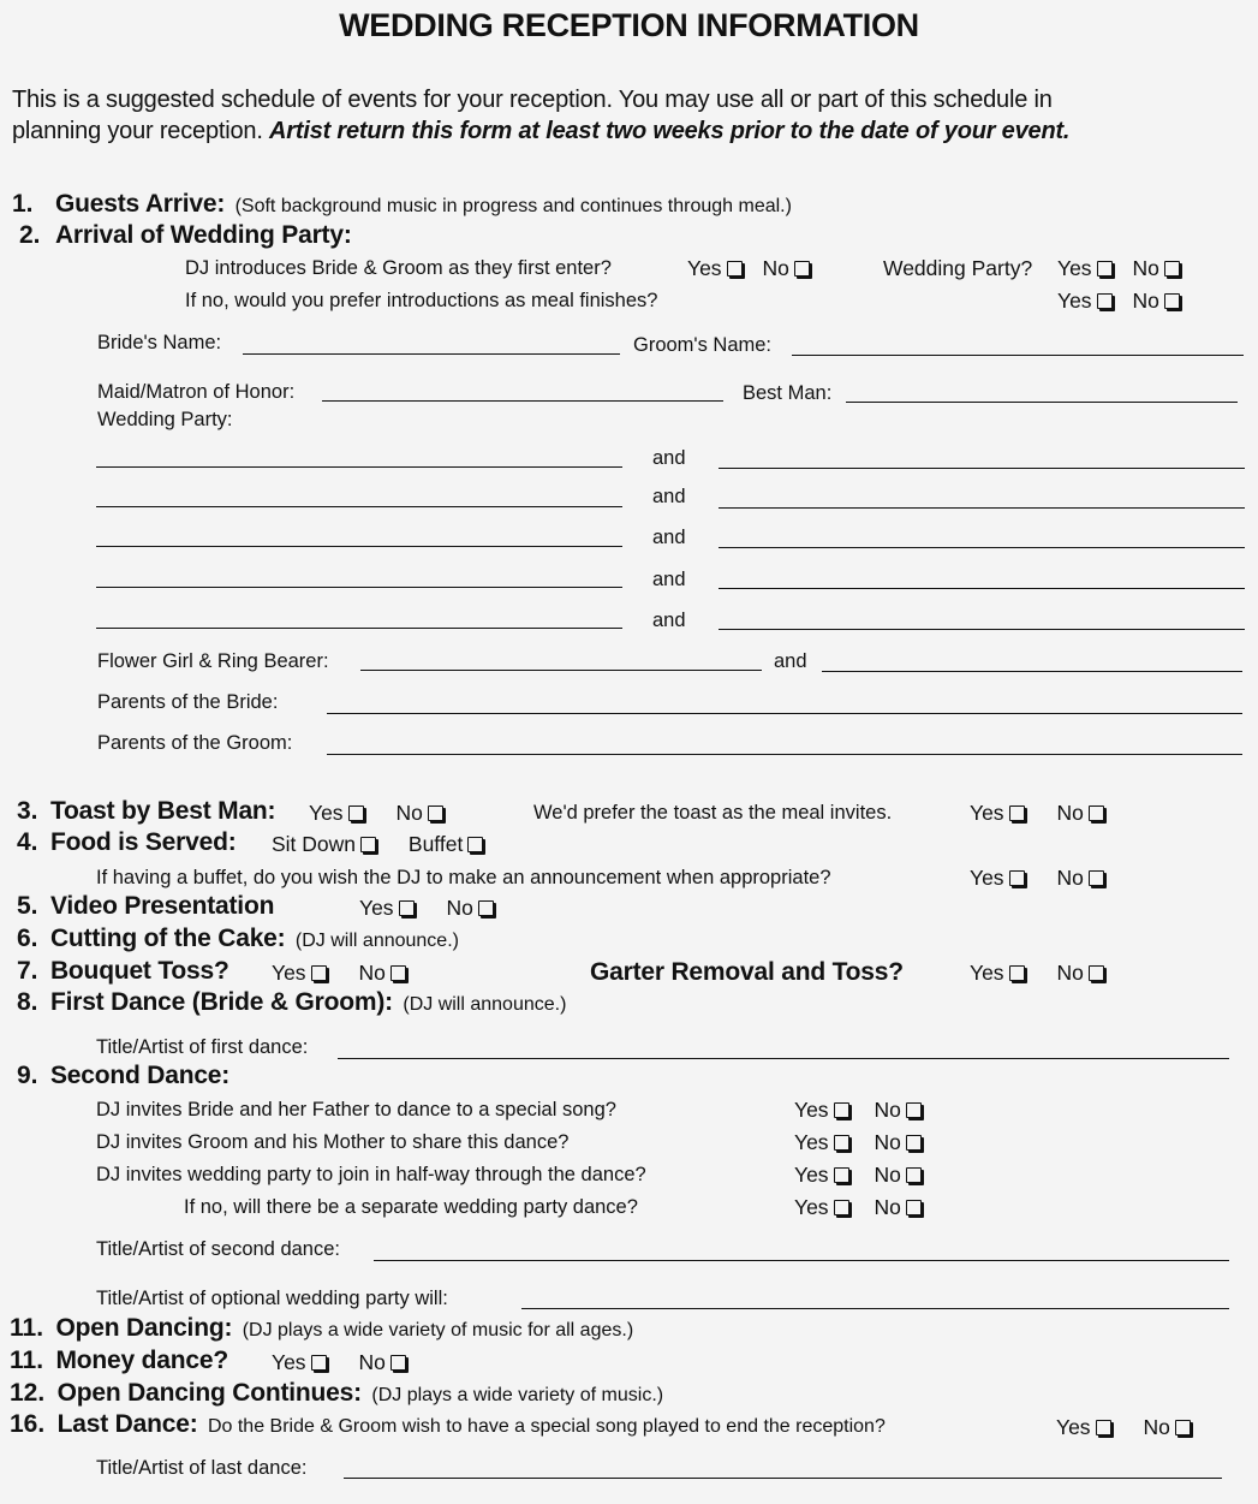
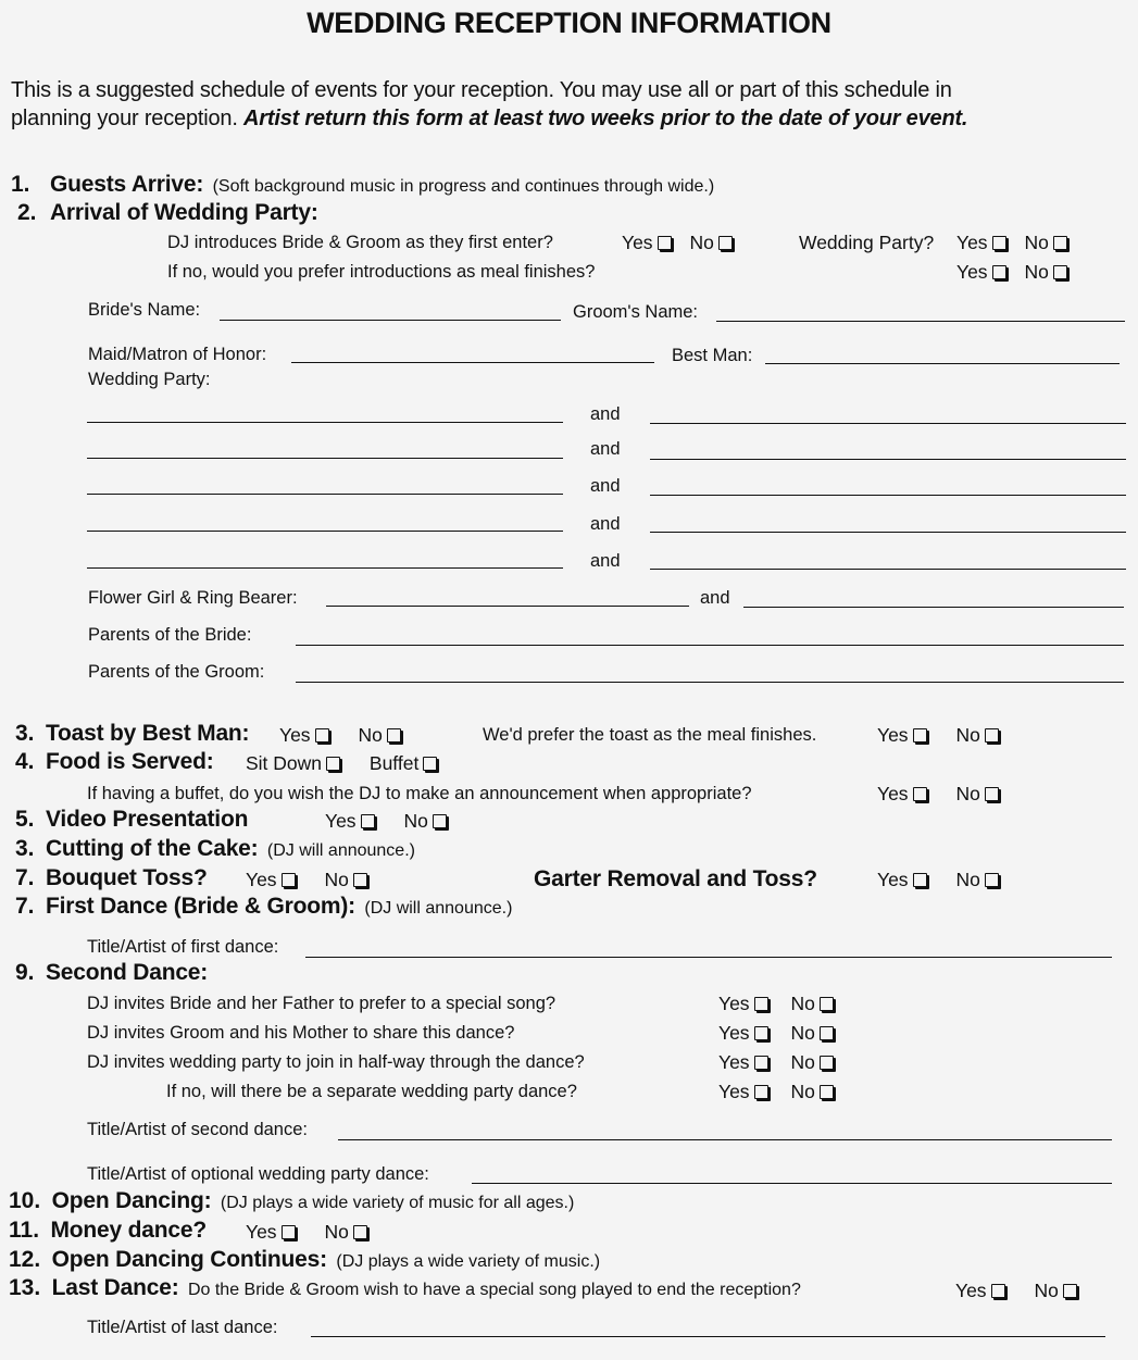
  WEDDING RECEPTION INFORMATION
  This is a suggested schedule of events for your reception. You may use all or part of this schedule in
  planning your reception. Artist return this form at least two weeks prior to the date of your event.
- 1. Guests Arrive: (Soft background music in progress and continues through meal.)
+ 1. Guests Arrive: (Soft background music in progress and continues through wide.)
  2. Arrival of Wedding Party:
  DJ introduces Bride & Groom as they first enter?
  Yes No
  Wedding Party?
  Yes No
  If no, would you prefer introductions as meal finishes?
  Yes No
  Bride's Name:
  Groom's Name:
  Maid/Matron of Honor:
  Best Man:
  Wedding Party:
  and
  and
  and
  and
  and
  Flower Girl & Ring Bearer:
  and
  Parents of the Bride:
  Parents of the Groom:
  3. Toast by Best Man:
  Yes No
- We'd prefer the toast as the meal invites.
+ We'd prefer the toast as the meal finishes.
  Yes No
  4. Food is Served:
  Sit Down Buffet
  If having a buffet, do you wish the DJ to make an announcement when appropriate?
  Yes No
  5. Video Presentation
  Yes No
- 6. Cutting of the Cake: (DJ will announce.)
+ 3. Cutting of the Cake: (DJ will announce.)
  7. Bouquet Toss?
  Yes No
  Garter Removal and Toss?
  Yes No
- 8. First Dance (Bride & Groom): (DJ will announce.)
+ 7. First Dance (Bride & Groom): (DJ will announce.)
  Title/Artist of first dance:
  9. Second Dance:
- DJ invites Bride and her Father to dance to a special song?
+ DJ invites Bride and her Father to prefer to a special song?
  Yes No
  DJ invites Groom and his Mother to share this dance?
  Yes No
  DJ invites wedding party to join in half-way through the dance?
  Yes No
  If no, will there be a separate wedding party dance?
  Yes No
  Title/Artist of second dance:
- Title/Artist of optional wedding party will:
+ Title/Artist of optional wedding party dance:
- 11. Open Dancing: (DJ plays a wide variety of music for all ages.)
+ 10. Open Dancing: (DJ plays a wide variety of music for all ages.)
  11. Money dance?
  Yes No
  12. Open Dancing Continues: (DJ plays a wide variety of music.)
- 16. Last Dance: Do the Bride & Groom wish to have a special song played to end the reception?
+ 13. Last Dance: Do the Bride & Groom wish to have a special song played to end the reception?
  Yes No
  Title/Artist of last dance:
